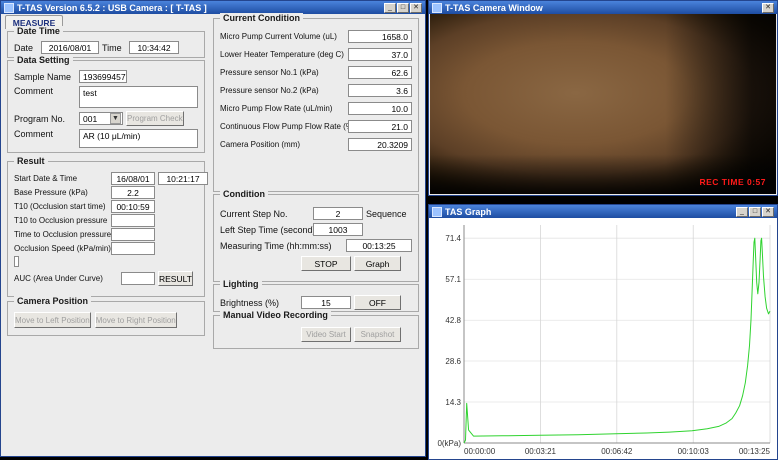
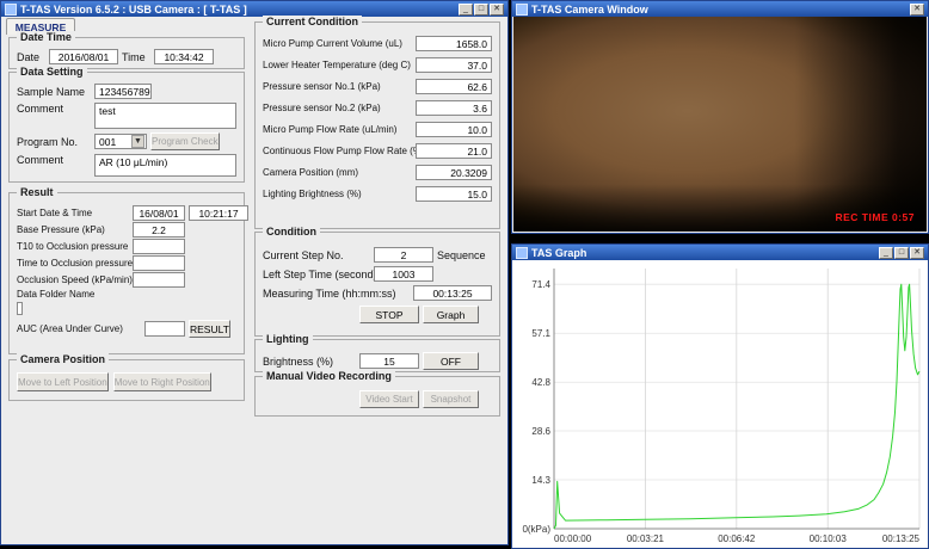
  T-TAS Version 6.5.2 : USB Camera : [ T-TAS ]
  MEASURE
  Date Time
  Date
  2016/08/01
  Time
  10:34:42
  Data Setting
  Sample Name
- 193699457
+ 123456789
  Comment
  test
  Program No.
  001
  Program Check
  Comment
  AR (10 μL/min)
  Result
  Start Date & Time
  16/08/01
  10:21:17
  Base Pressure (kPa)
  2.2
- T10 (Occlusion start time)
- 00:10:59
  T10 to Occlusion pressure
  Time to Occlusion pressure
  Occlusion Speed (kPa/min)
+ Data Folder Name
  AUC (Area Under Curve)
  RESULT
  Camera Position
  Move to Left Position
  Move to Right Position
  Current Condition
  Micro Pump Current Volume (uL)
  1658.0
  Lower Heater Temperature (deg C)
  37.0
  Pressure sensor No.1 (kPa)
  62.6
  Pressure sensor No.2 (kPa)
  3.6
  Micro Pump Flow Rate (uL/min)
  10.0
  Continuous Flow Pump Flow Rate (
  21.0
  Camera Position (mm)
  20.3209
+ Lighting Brightness (%)
+ 15.0
  Condition
  Current Step No.
  2
  Sequence
  Left Step Time (second
  1003
  Measuring Time (hh:mm:ss)
  00:13:25
  STOP
  Graph
  Lighting
  Brightness (%)
  15
  OFF
  Manual Video Recording
  Video Start
  Snapshot
  T-TAS Camera Window
  REC TIME 0:57
  TAS Graph
  0(kPa)
  14.3
  28.6
  42.8
  57.1
  71.4
  00:00:00
  00:03:21
  00:06:42
  00:10:03
  00:13:25
